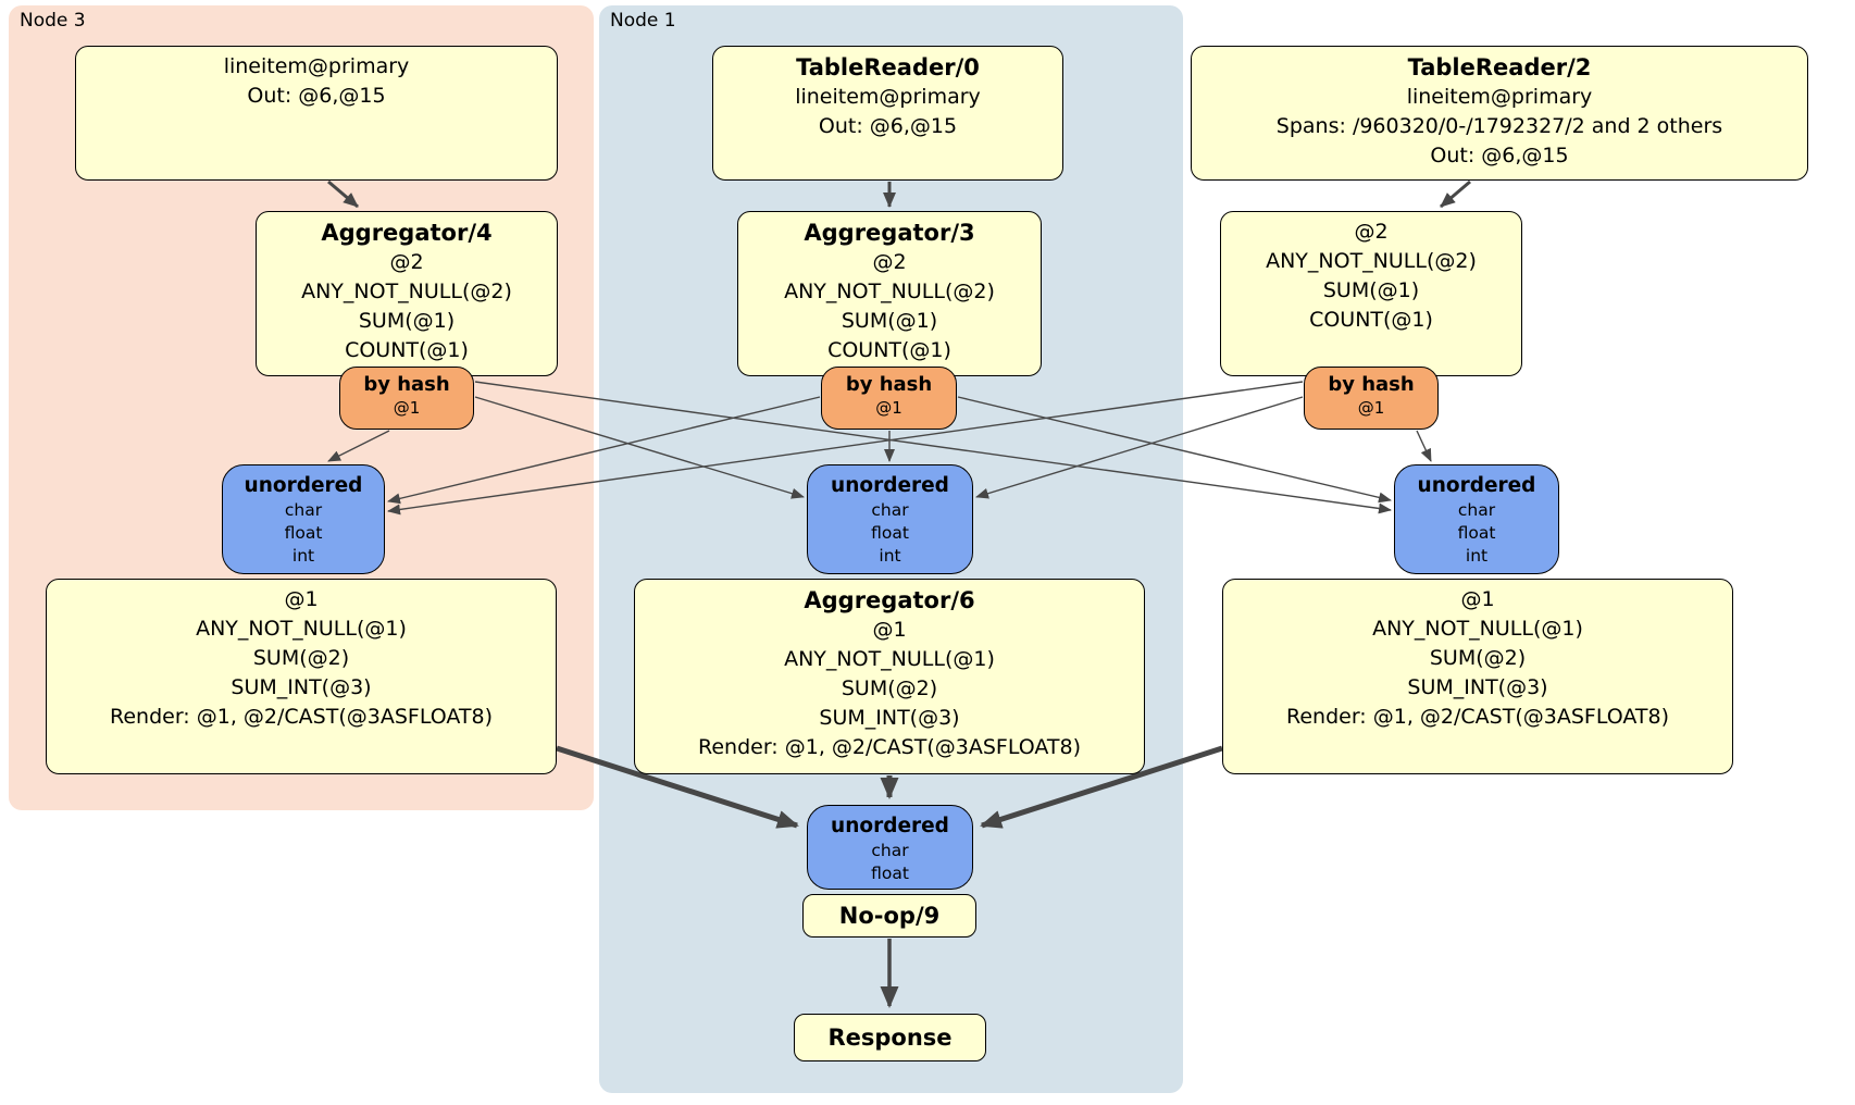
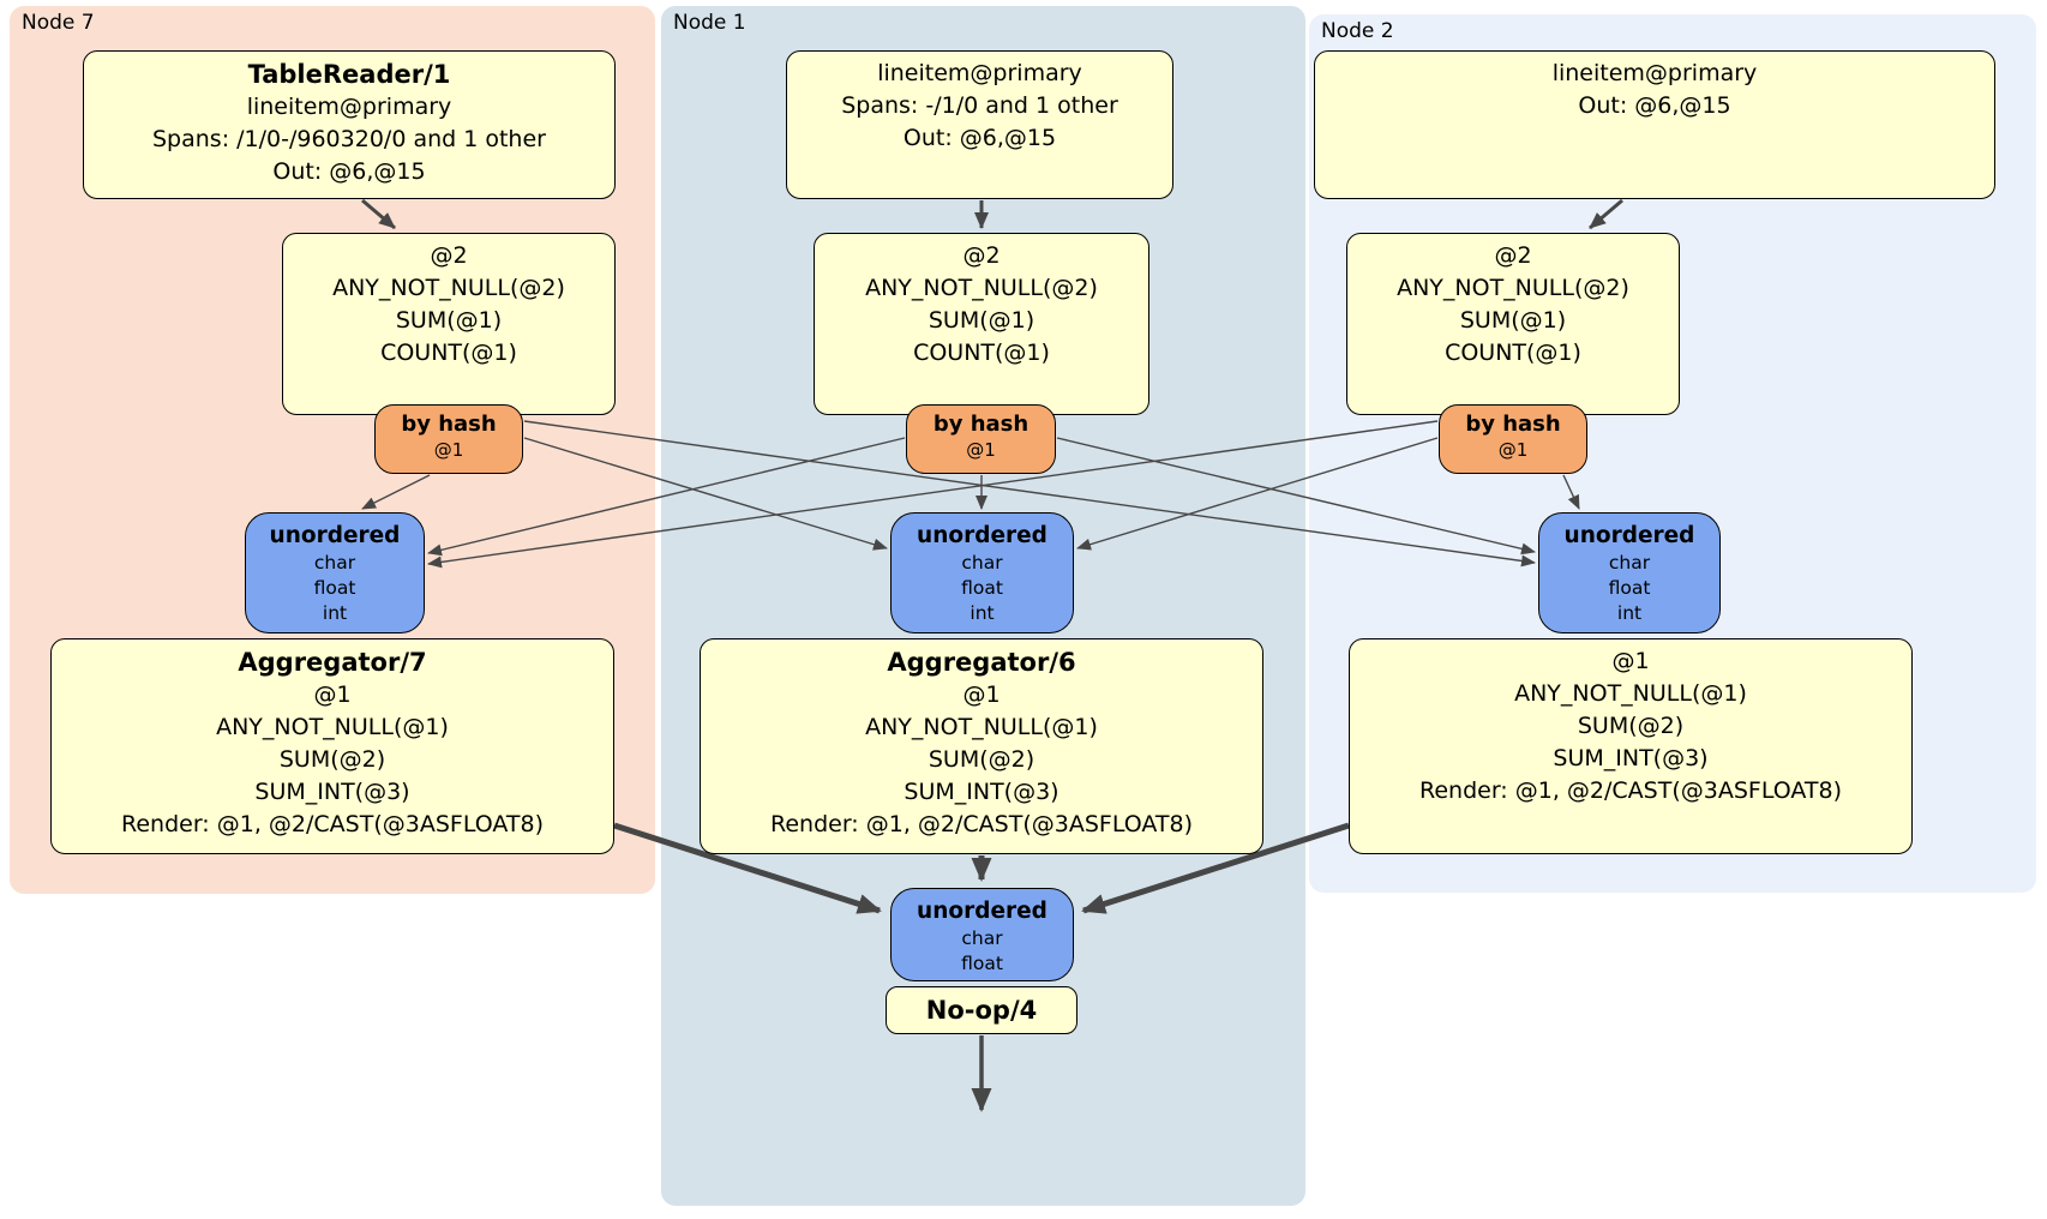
- Node 3
+ Node 7
  Node 1
+ Node 2
+ TableReader/1
  lineitem@primary
+ Spans: /1/0-/960320/0 and 1 other
  Out: @6,@15
- TableReader/0
  lineitem@primary
+ Spans: -/1/0 and 1 other
  Out: @6,@15
- TableReader/2
  lineitem@primary
- Spans: /960320/0-/1792327/2 and 2 others
  Out: @6,@15
- Aggregator/4
  @2
  ANY_NOT_NULL(@2)
  SUM(@1)
  COUNT(@1)
- Aggregator/3
  @2
  ANY_NOT_NULL(@2)
  SUM(@1)
  COUNT(@1)
  @2
  ANY_NOT_NULL(@2)
  SUM(@1)
  COUNT(@1)
  by hash
  @1
  by hash
  @1
  by hash
  @1
  unordered
  char
  float
  int
  unordered
  char
  float
  int
  unordered
  char
  float
  int
+ Aggregator/7
  @1
  ANY_NOT_NULL(@1)
  SUM(@2)
  SUM_INT(@3)
  Render: @1, @2/CAST(@3ASFLOAT8)
  Aggregator/6
  @1
  ANY_NOT_NULL(@1)
  SUM(@2)
  SUM_INT(@3)
  Render: @1, @2/CAST(@3ASFLOAT8)
  @1
  ANY_NOT_NULL(@1)
  SUM(@2)
  SUM_INT(@3)
  Render: @1, @2/CAST(@3ASFLOAT8)
  unordered
  char
  float
- No-op/9
+ No-op/4
- Response
